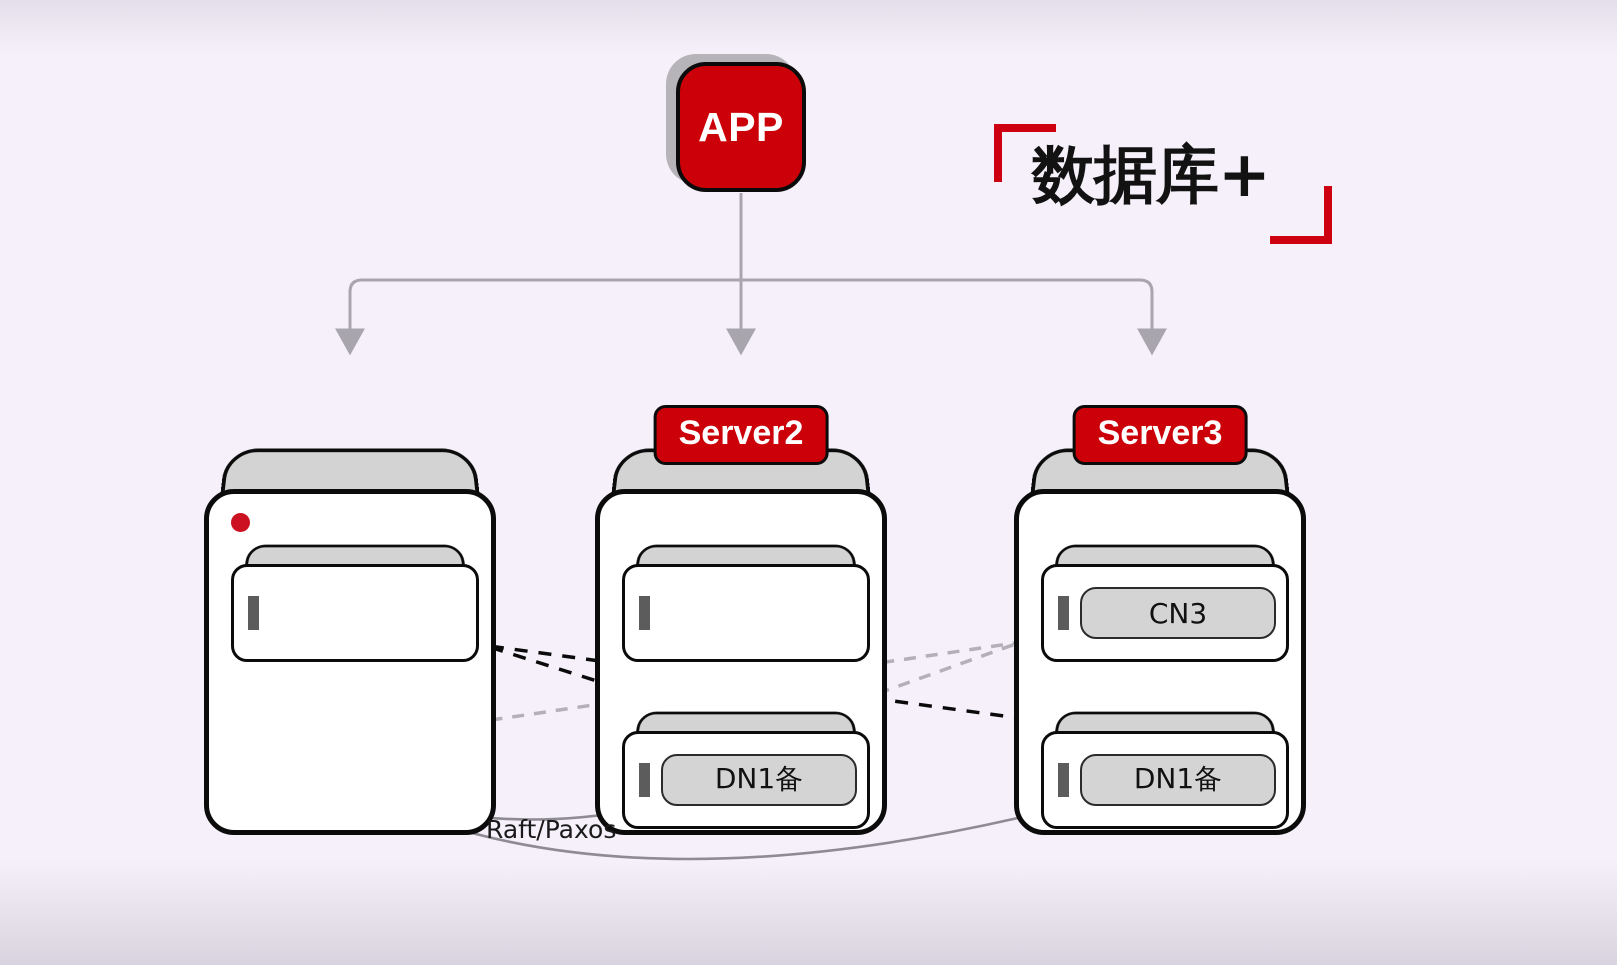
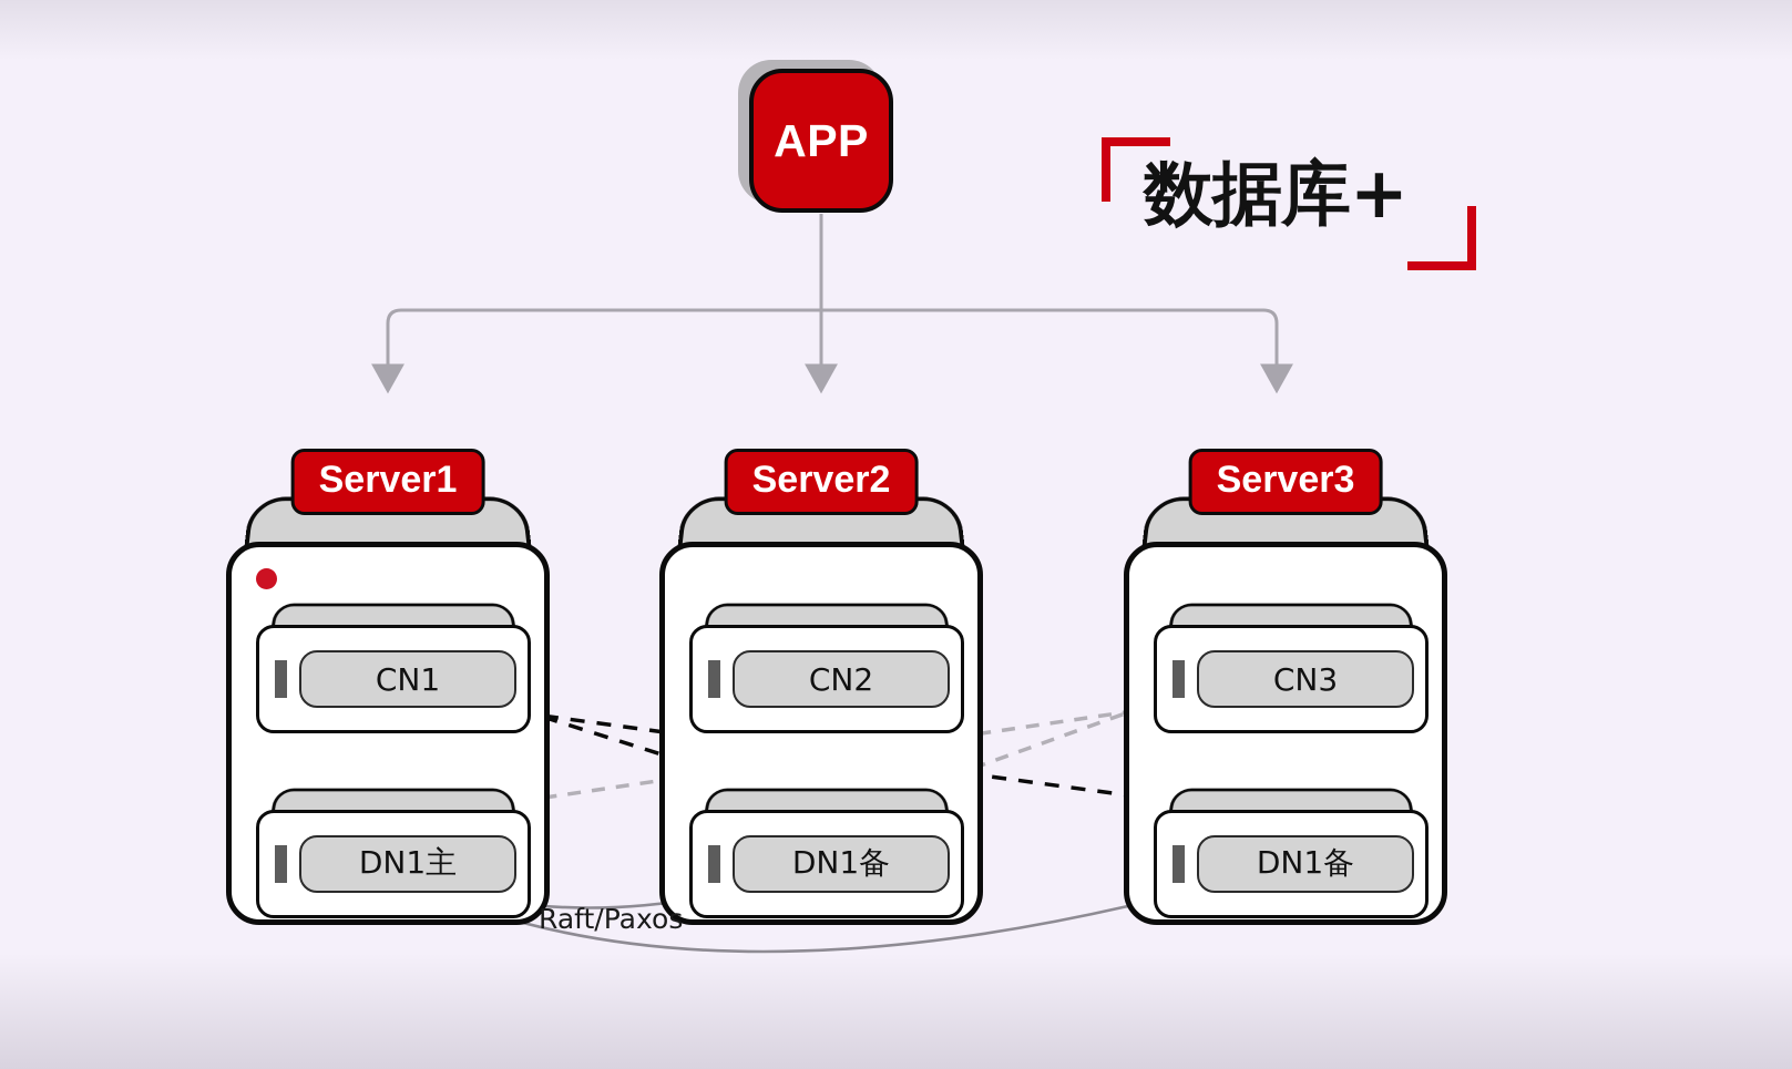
  APP
  数据库+
+ CN1
+ DN1主
+ Server1
+ CN2
  DN1备
  Server2
  CN3
  DN1备
  Server3
  Raft/Paxos
